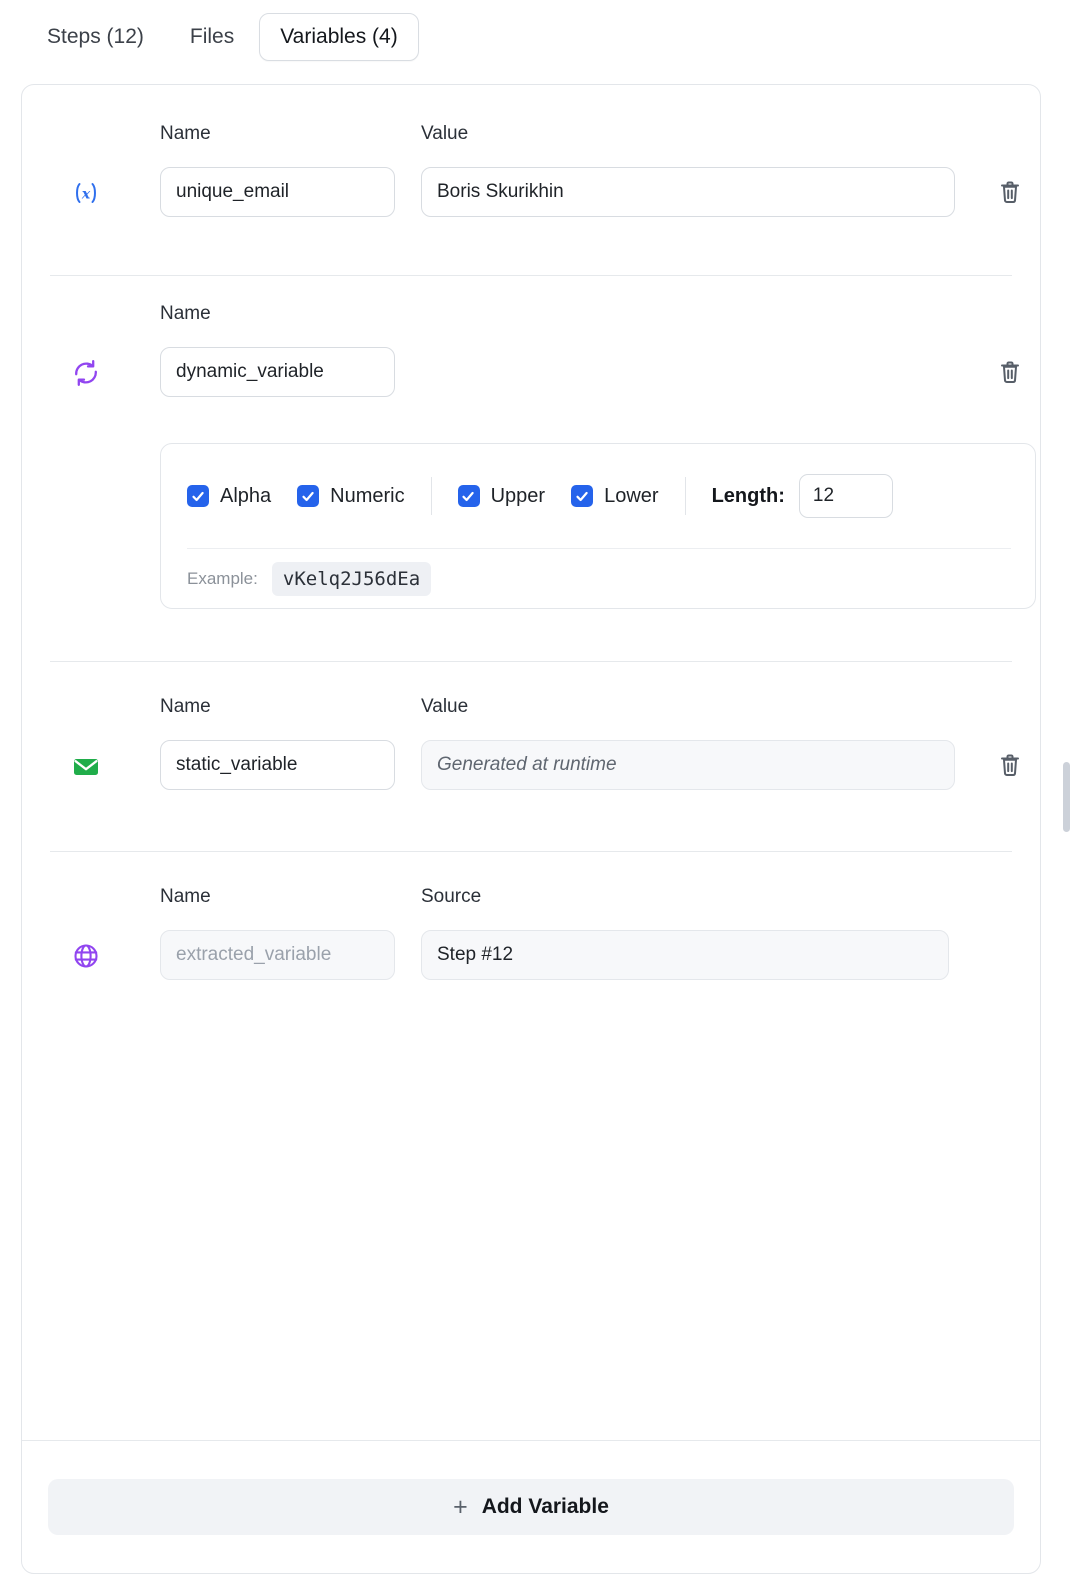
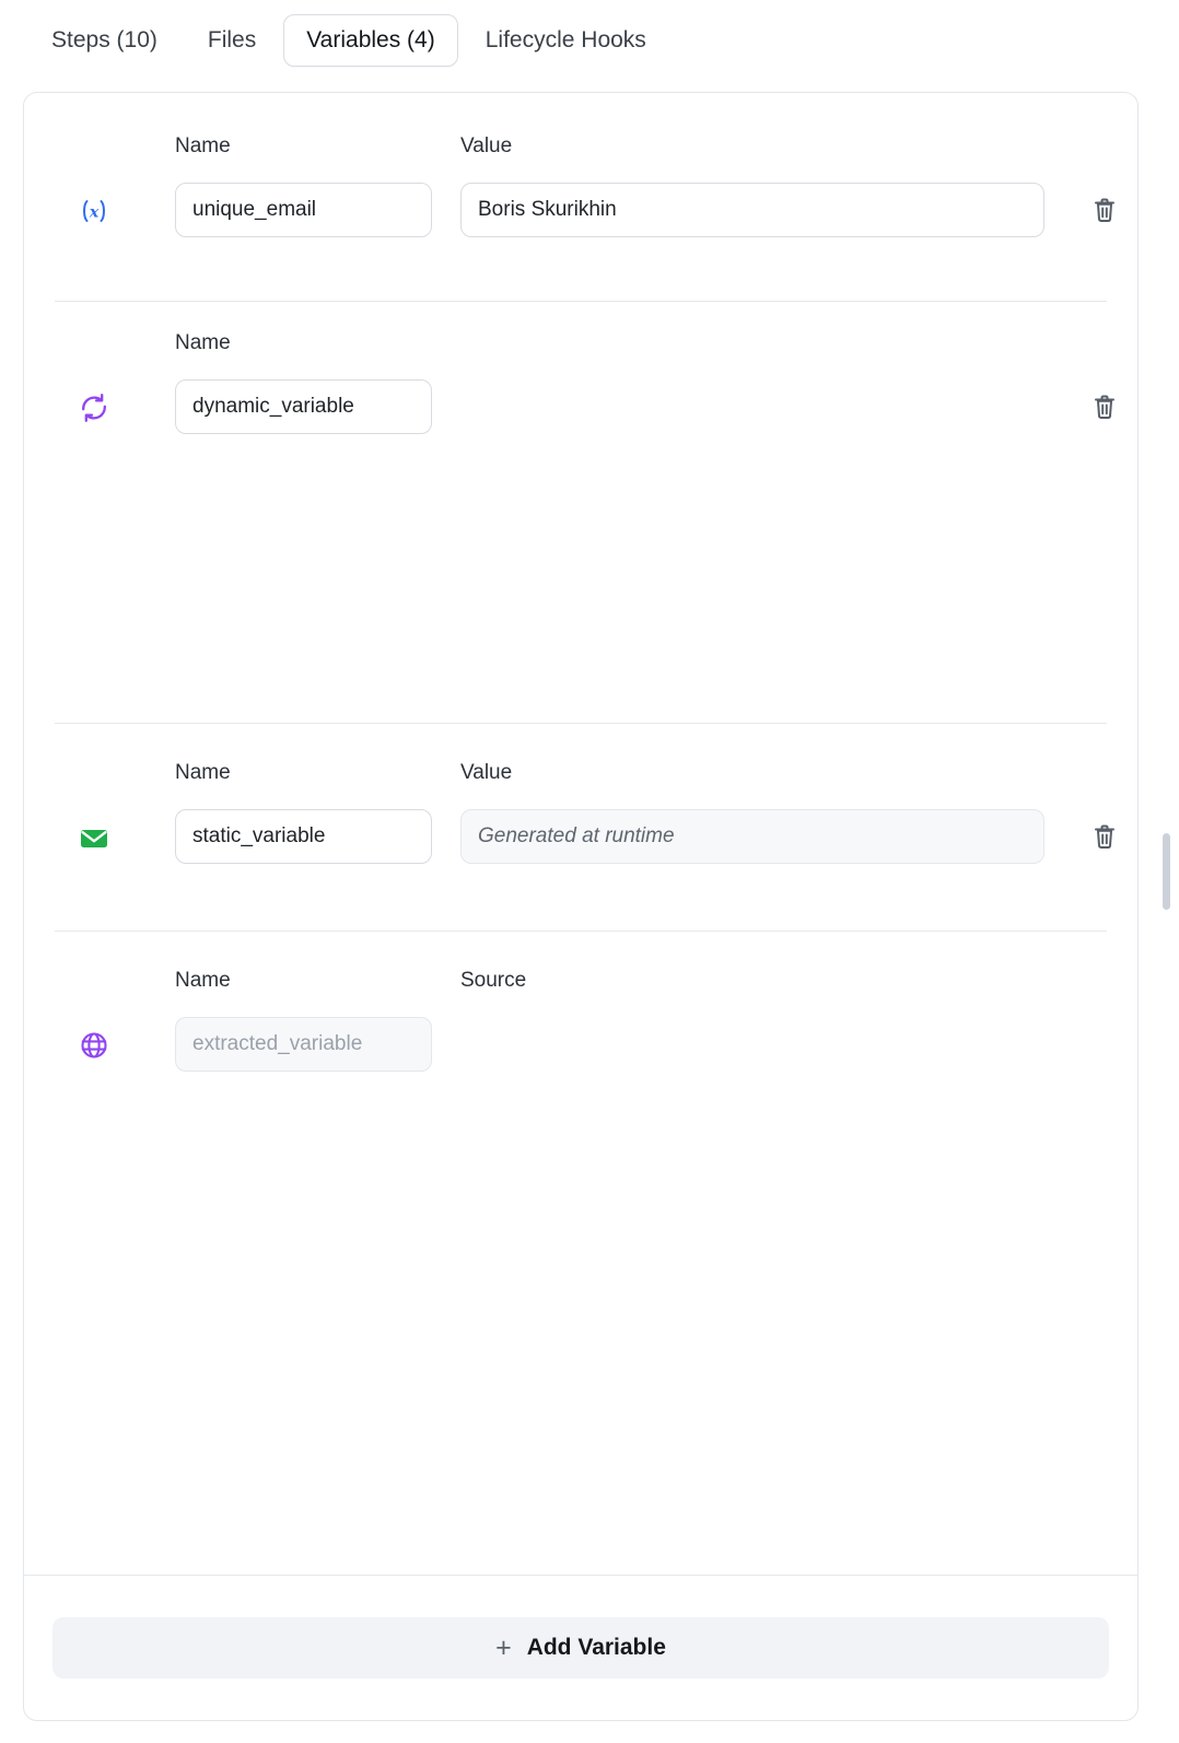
- Steps (12)
+ Steps (10)
  Files
  Variables (4)
+ Lifecycle Hooks
  x
  Name
  unique_email
  Value
  Boris Skurikhin
  Name
  dynamic_variable
- Alpha
- Numeric
- Upper
- Lower
- Length:
- 12
- Example:
- vKelq2J56dEa
  Name
  static_variable
  Value
  Generated at runtime
  Name
  extracted_variable
  Source
- Step #12
  +
  Add Variable
